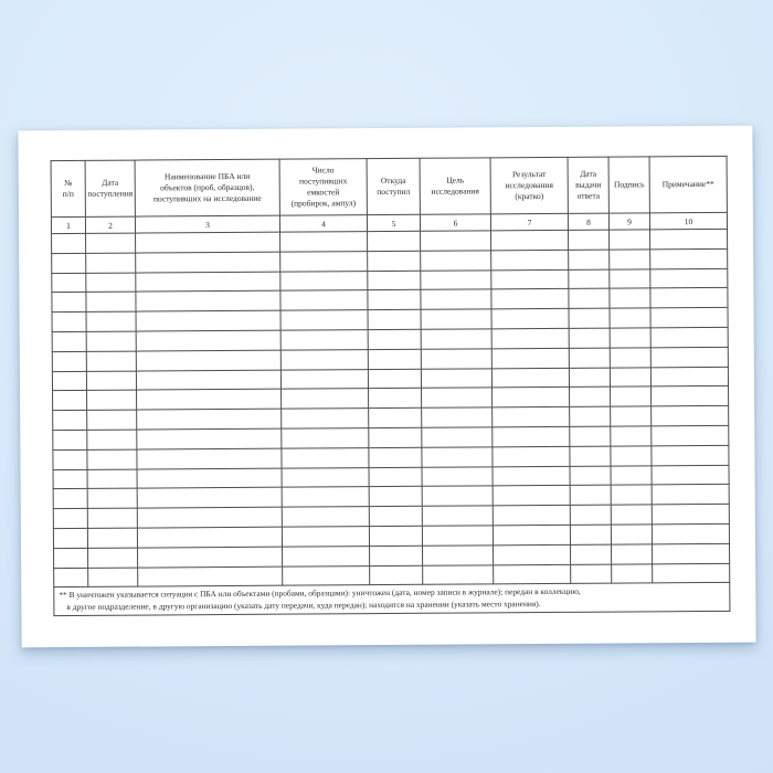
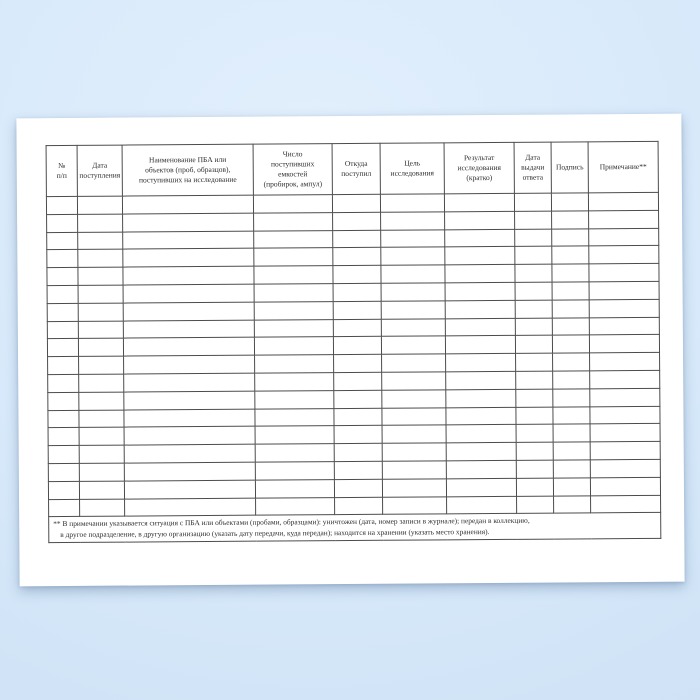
  № п/п	Дата поступления	Наименование ПБА или объектов (проб, образцов), поступивших на исследование	Число поступивших емкостей (пробирок, ампул)	Откуда поступил	Цель исследования	Результат исследования (кратко)	Дата выдачи ответа	Подпись	Примечание**
- 1	2	3	4	5	6	7	8	9	10
- ** В уничтожен указывается ситуация с ПБА или объектами (пробами, образцами): уничтожен (дата, номер записи в журнале); передан в коллекцию, в другое подразделение, в другую организацию (указать дату передачи, куда передан); находится на хранении (указать место хранения).
+ ** В примечании указывается ситуация с ПБА или объектами (пробами, образцами): уничтожен (дата, номер записи в журнале); передан в коллекцию, в другое подразделение, в другую организацию (указать дату передачи, куда передан); находится на хранении (указать место хранения).
